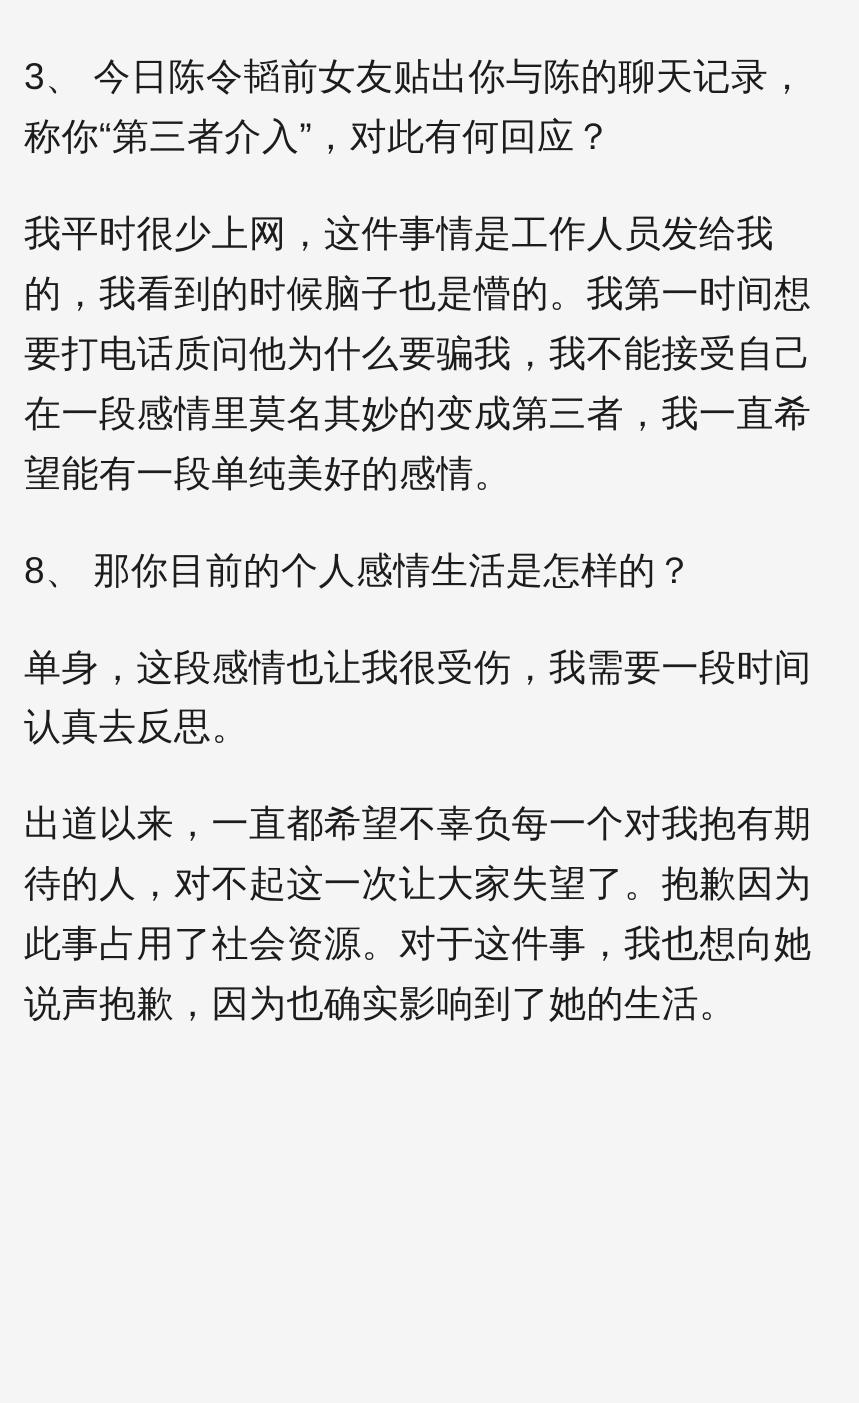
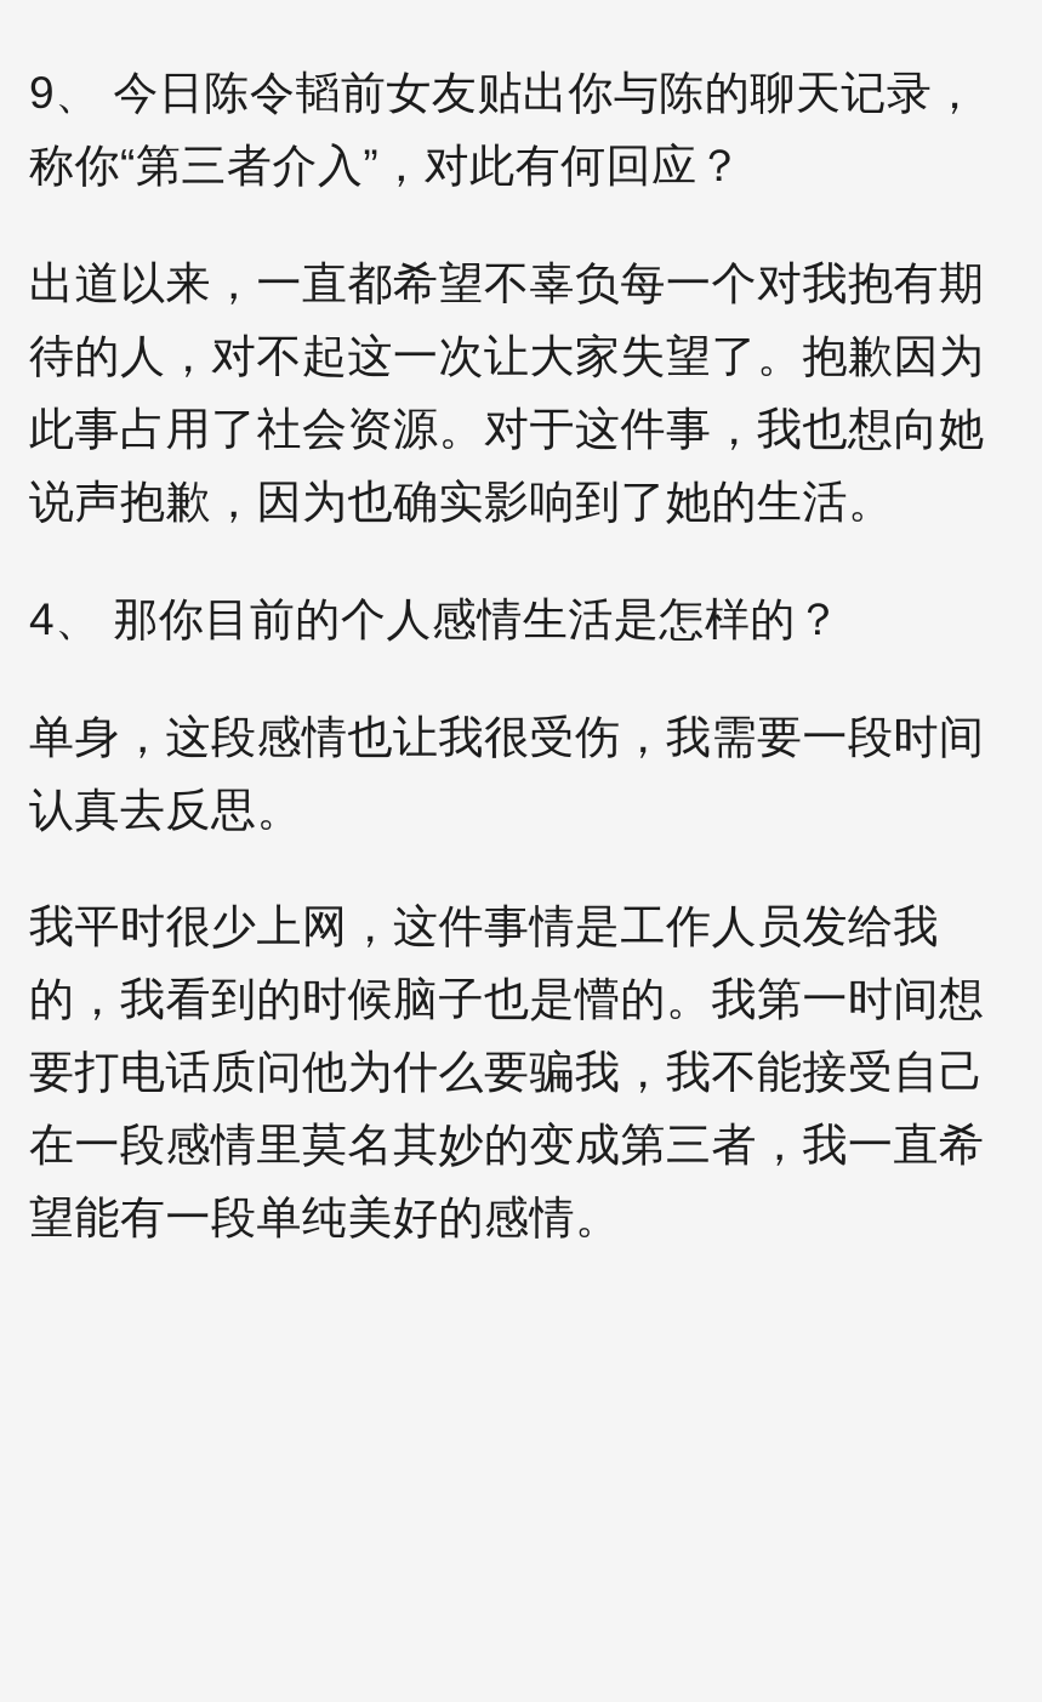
- 3、 今日陈令韬前女友贴出你与陈的聊天记录，称你“第三者介入”，对此有何回应？
+ 9、 今日陈令韬前女友贴出你与陈的聊天记录，称你“第三者介入”，对此有何回应？
- 我平时很少上网，这件事情是工作人员发给我的，我看到的时候脑子也是懵的。我第一时间想要打电话质问他为什么要骗我，我不能接受自己在一段感情里莫名其妙的变成第三者，我一直希望能有一段单纯美好的感情。
+ 出道以来，一直都希望不辜负每一个对我抱有期待的人，对不起这一次让大家失望了。抱歉因为此事占用了社会资源。对于这件事，我也想向她说声抱歉，因为也确实影响到了她的生活。
- 8、 那你目前的个人感情生活是怎样的？
+ 4、 那你目前的个人感情生活是怎样的？
  单身，这段感情也让我很受伤，我需要一段时间认真去反思。
- 出道以来，一直都希望不辜负每一个对我抱有期待的人，对不起这一次让大家失望了。抱歉因为此事占用了社会资源。对于这件事，我也想向她说声抱歉，因为也确实影响到了她的生活。
+ 我平时很少上网，这件事情是工作人员发给我的，我看到的时候脑子也是懵的。我第一时间想要打电话质问他为什么要骗我，我不能接受自己在一段感情里莫名其妙的变成第三者，我一直希望能有一段单纯美好的感情。
